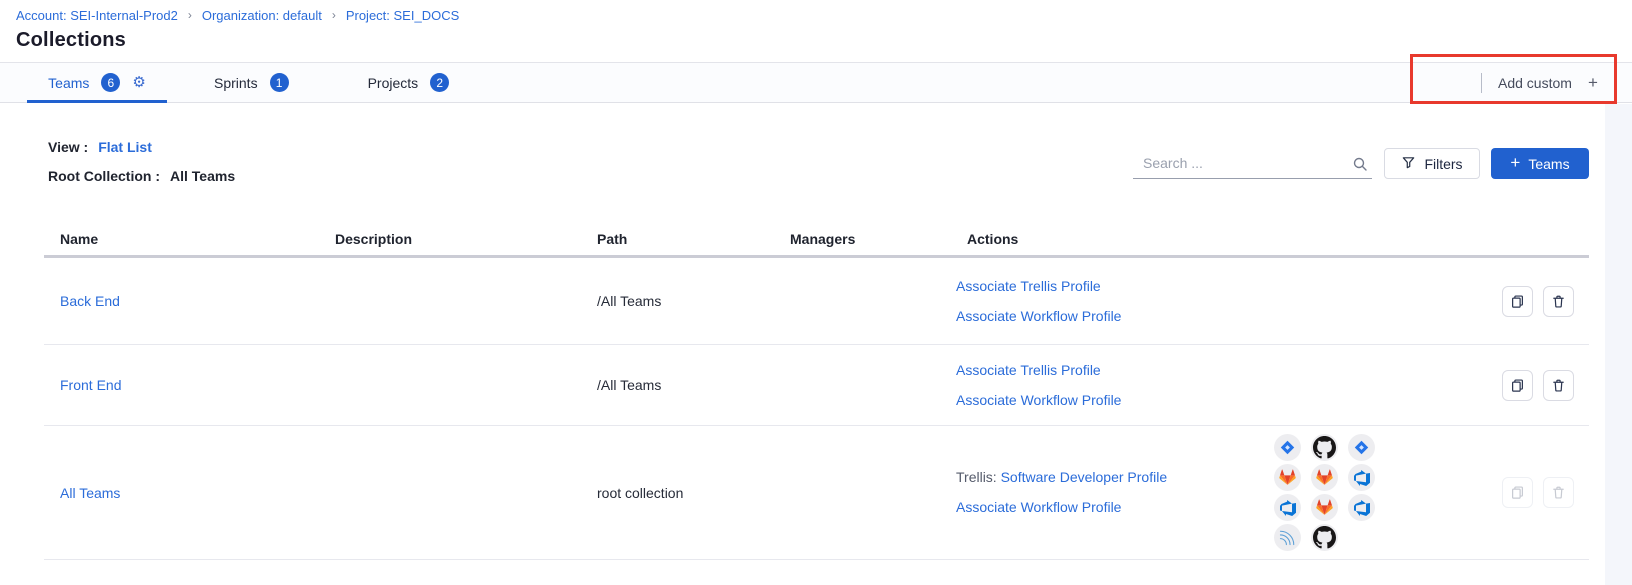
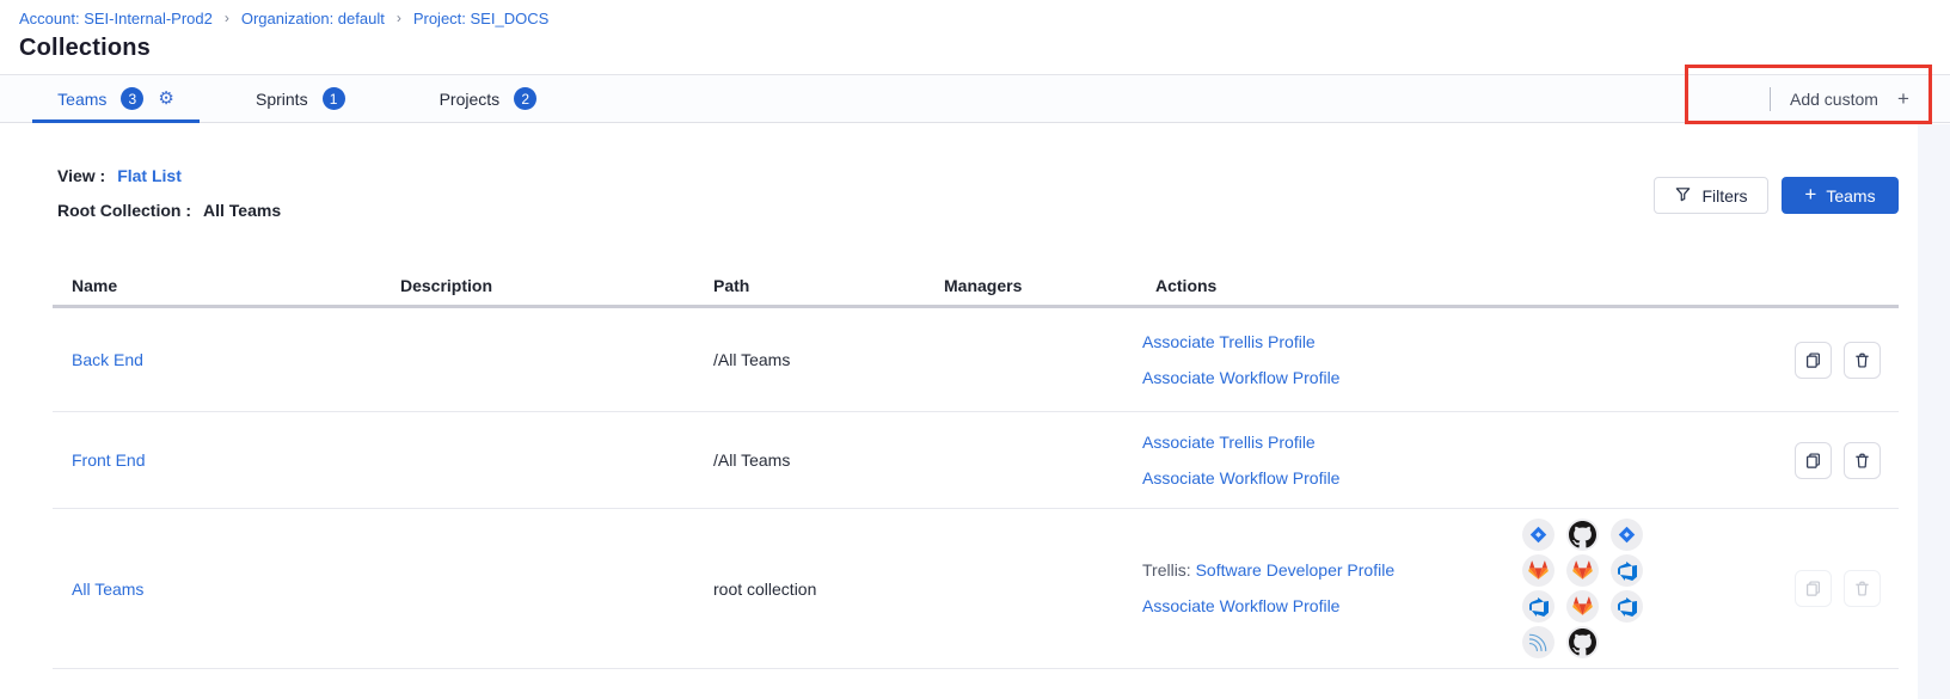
  Account: SEI-Internal-Prod2
  ›
  Organization: default
  ›
  Project: SEI_DOCS
  Collections
  Teams
- 6
+ 3
  ⚙
  Sprints
  1
  Projects
  2
  Add custom
  +
  View :
  Flat List
  Root Collection :
  All Teams
- Search ...
  Filters
  +
  Teams
  Name
  Description
  Path
  Managers
  Actions
  Back End
  /All Teams
  Associate Trellis Profile
  Associate Workflow Profile
  Front End
  /All Teams
  Associate Trellis Profile
  Associate Workflow Profile
  All Teams
  root collection
  Trellis: Software Developer Profile
  Associate Workflow Profile
